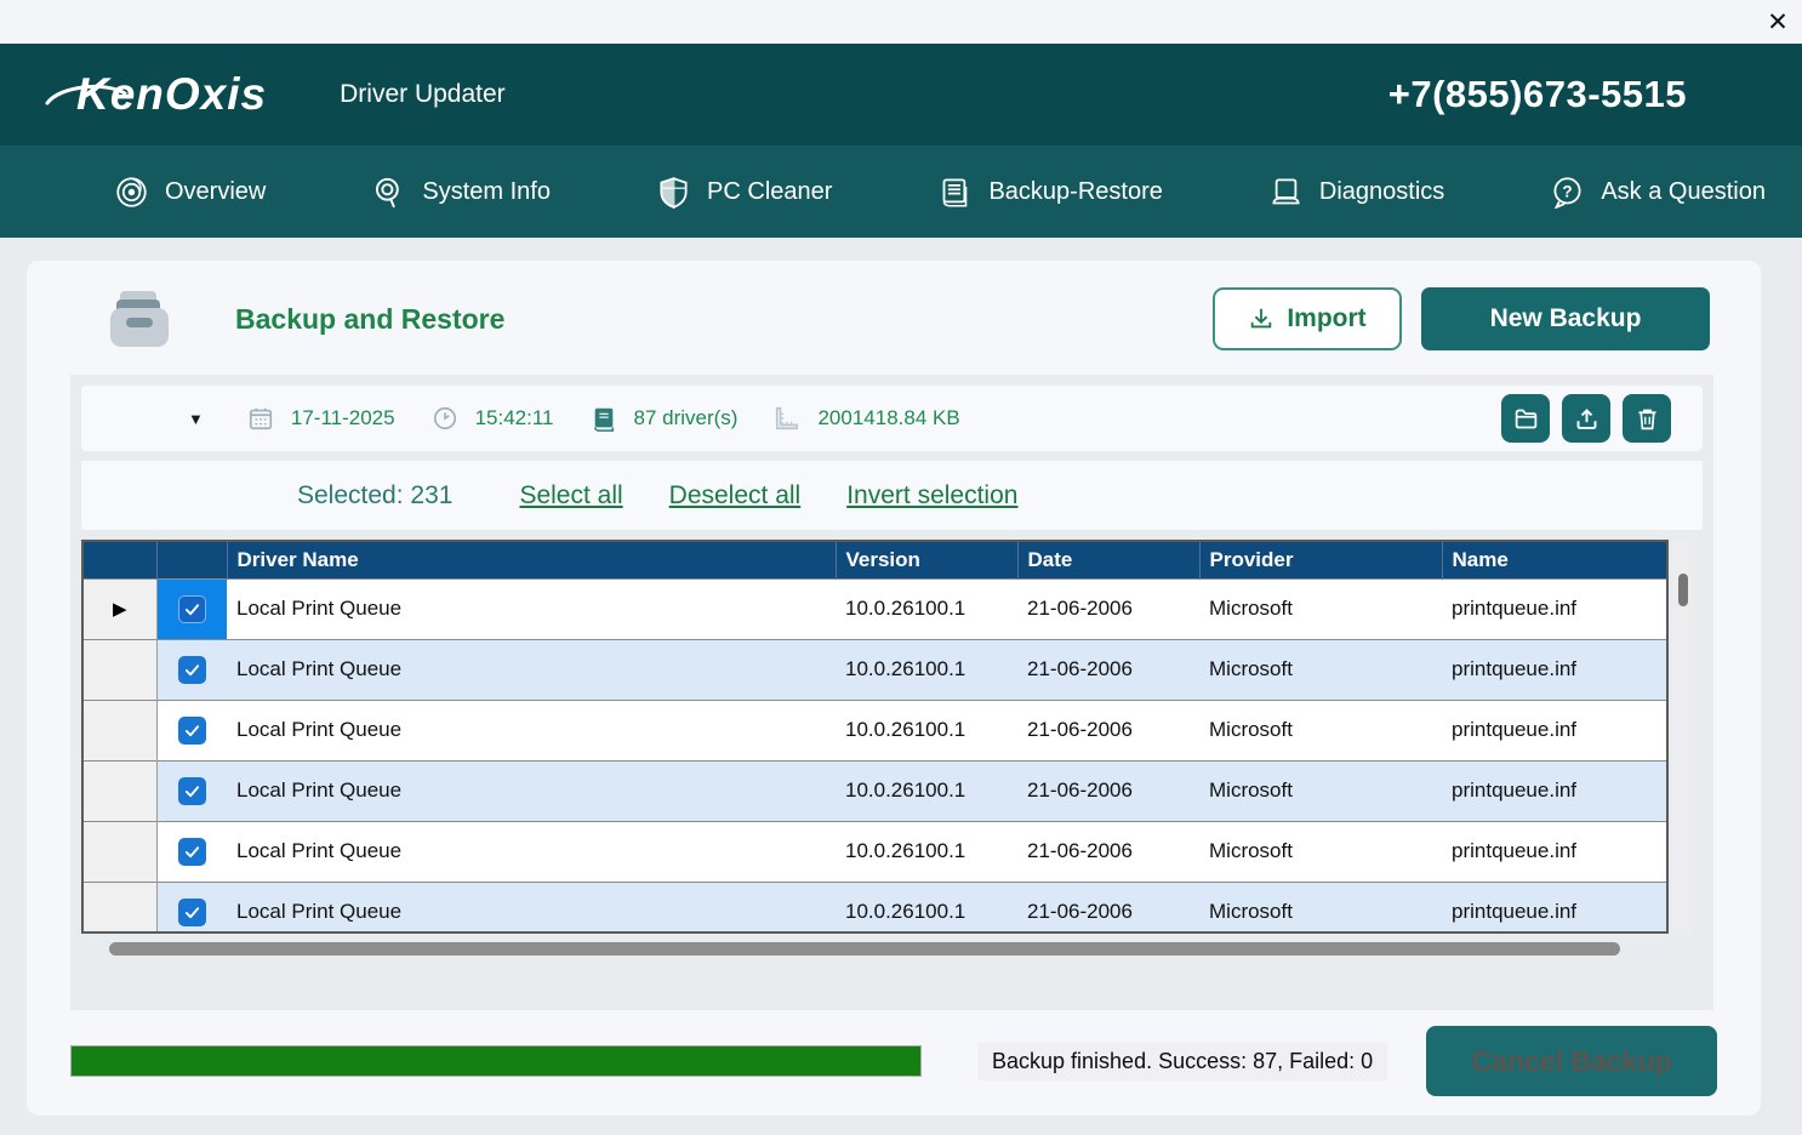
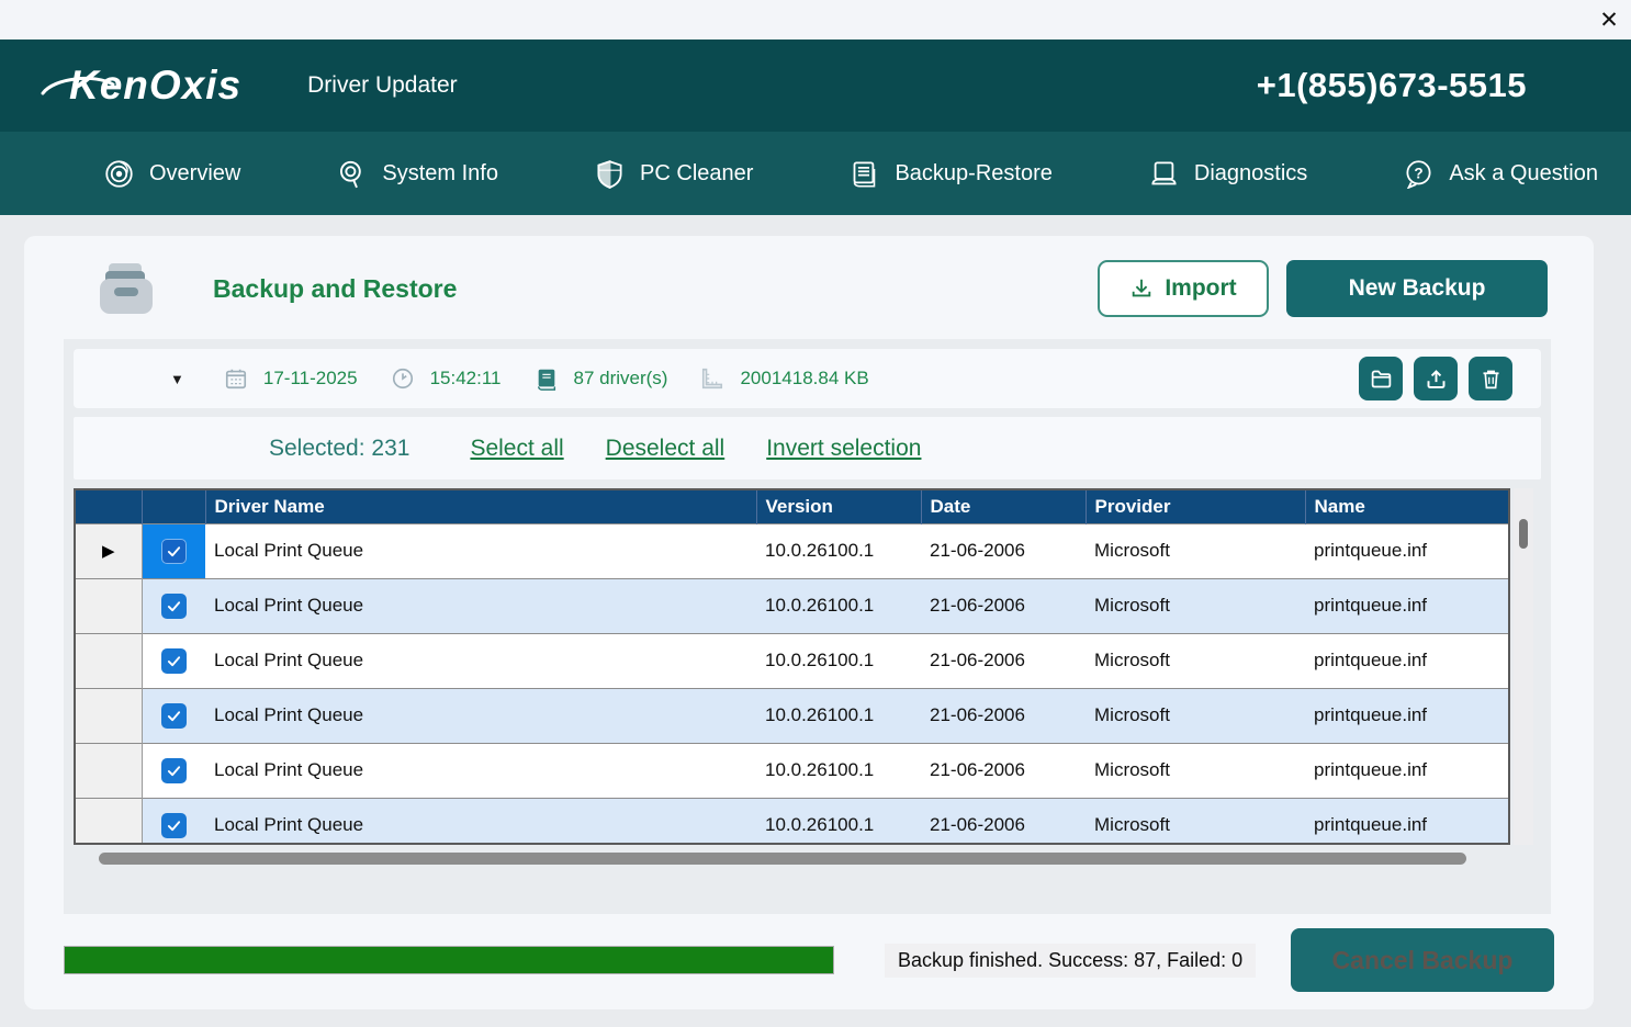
  ✕
  KnOxis
  Driver Updater
- +7(855)673-5515
+ +1(855)673-5515
  Overview
  System Info
  PC Cleaner
  Backup-Restore
  Diagnostics
  ?
  Ask a Question
  Backup and Restore
  Import
  New Backup
  ▼
  17-11-2025
  15:42:11
  87 driver(s)
  2001418.84 KB
  Selected: 231
  Select all
  Deselect all
  Invert selection
  		Driver Name	Version	Date	Provider	Name
  ▶		Local Print Queue	10.0.26100.1	21-06-2006	Microsoft	printqueue.inf
  		Local Print Queue	10.0.26100.1	21-06-2006	Microsoft	printqueue.inf
  		Local Print Queue	10.0.26100.1	21-06-2006	Microsoft	printqueue.inf
  		Local Print Queue	10.0.26100.1	21-06-2006	Microsoft	printqueue.inf
  		Local Print Queue	10.0.26100.1	21-06-2006	Microsoft	printqueue.inf
  		Local Print Queue	10.0.26100.1	21-06-2006	Microsoft	printqueue.inf
  Backup finished. Success: 87, Failed: 0
  Cancel Backup
